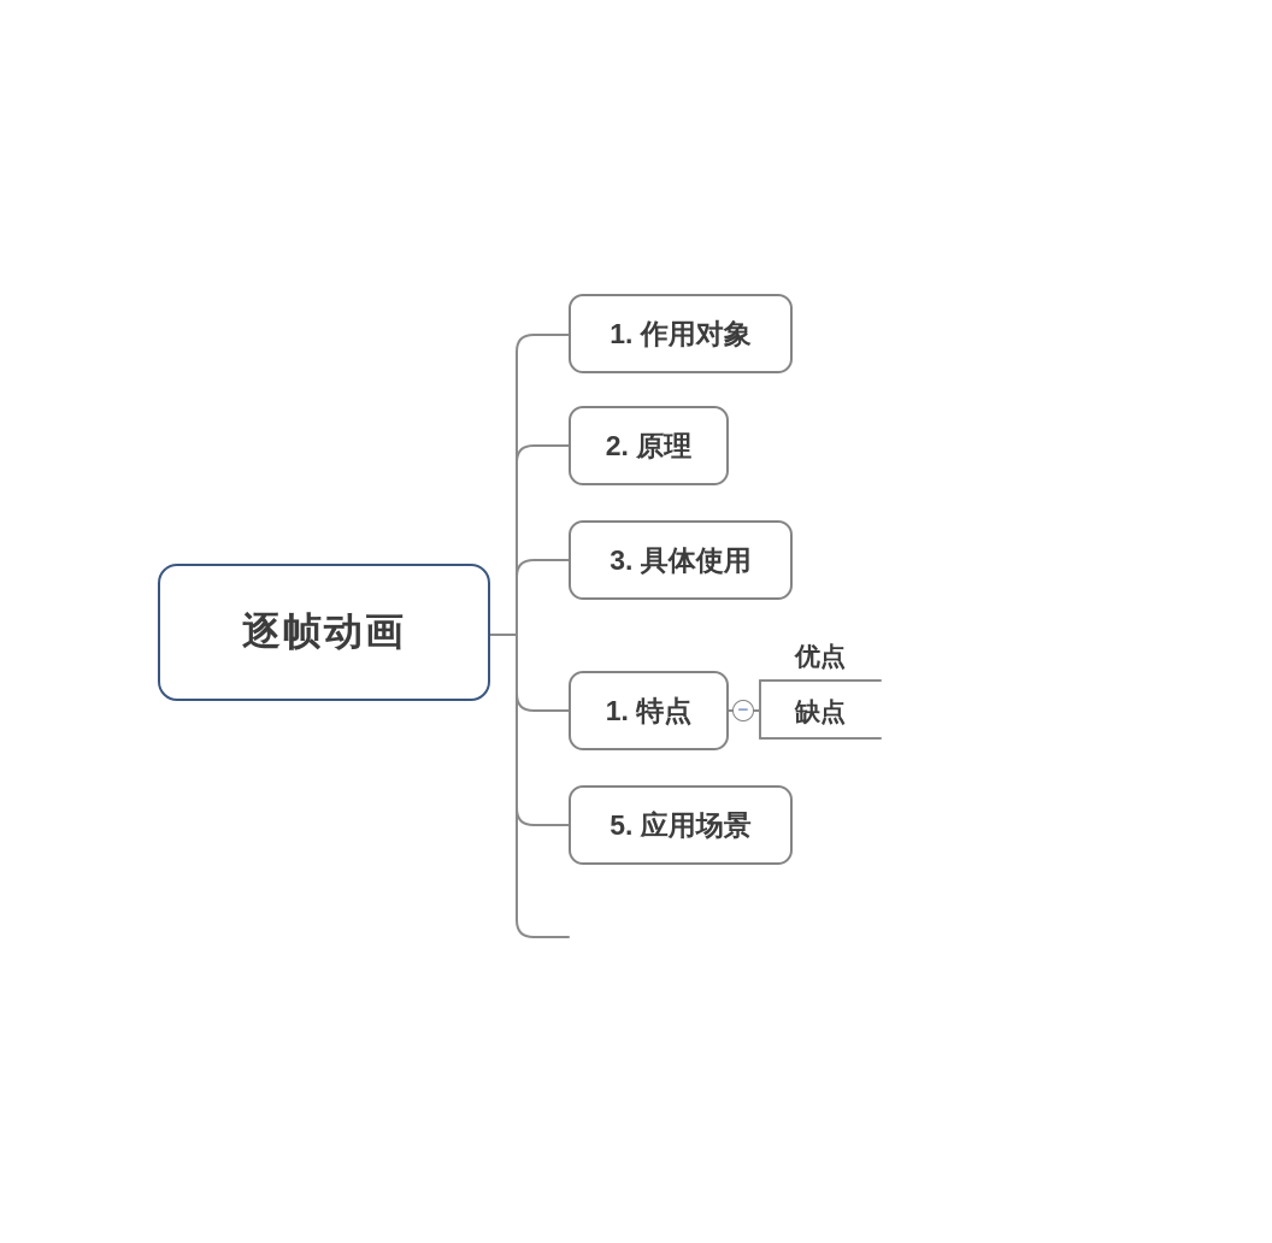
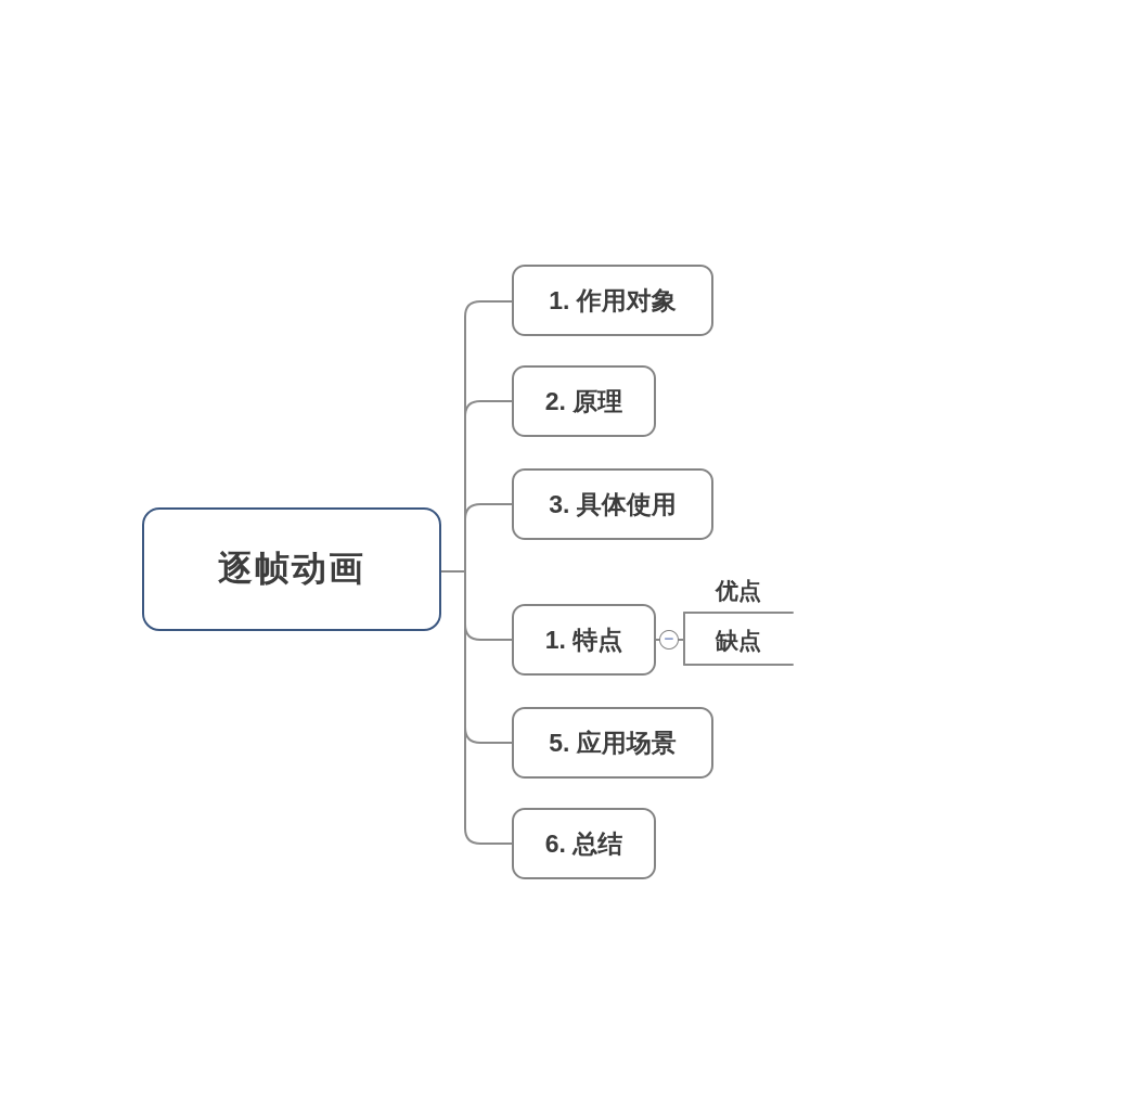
  逐帧动画
  1. 作用对象
  2. 原理
  3. 具体使用
  1. 特点
  5. 应用场景
+ 6. 总结
  −
  优点
  缺点
